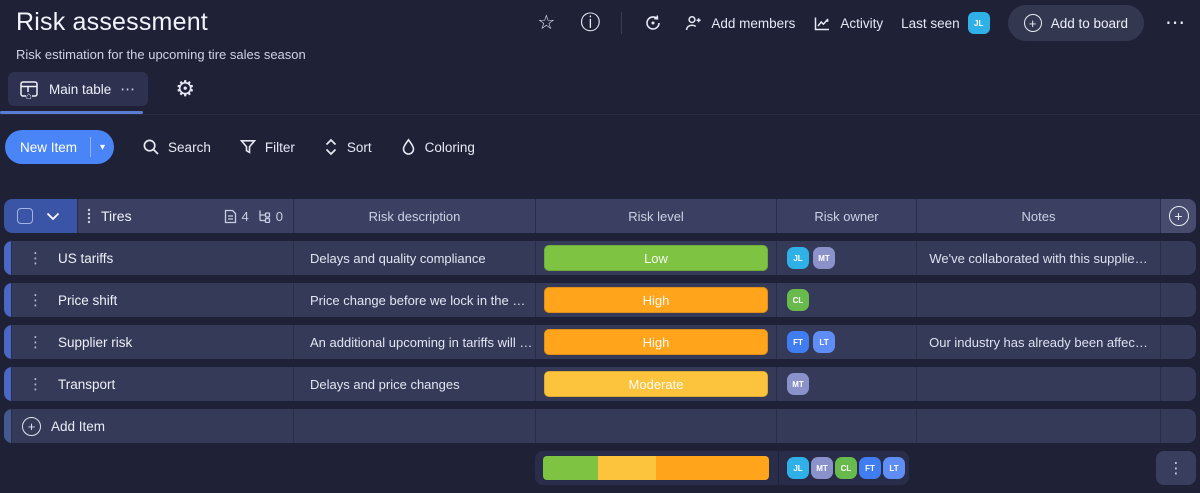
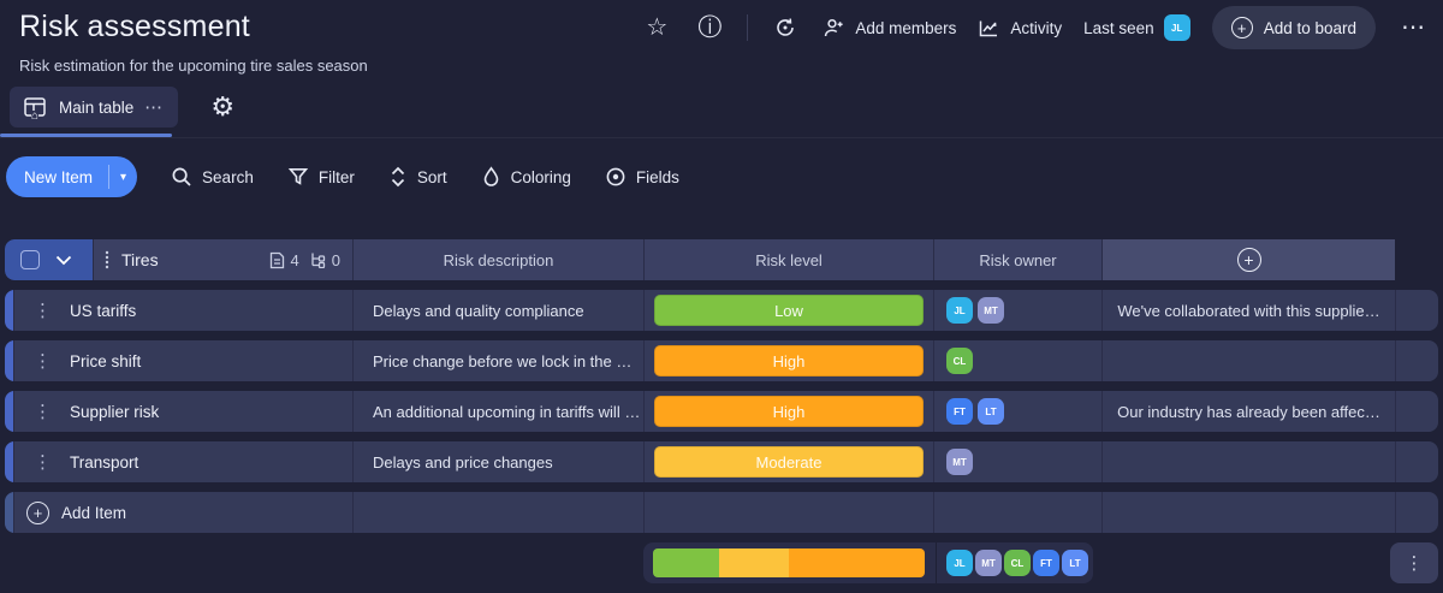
  Risk assessment
  Risk estimation for the upcoming tire sales season
  ☆
  ⓘ
  Add members
  Activity
  Last seen
  JL
  +
  Add to board
  ⋯
  ⌂
  Main table
  ⋯
  ⚙
  New Item
  ▾
  Search
  Filter
  Sort
  Coloring
+ Fields
  Tires
  4
  0
  Risk description
  Risk level
  Risk owner
- Notes
  +
  ⋮
  US tariffs
  Delays and quality compliance
  Low
  JL
  MT
  We've collaborated with this supplie…
  ⋮
  Price shift
  Price change before we lock in the …
  High
  CL
  ⋮
  Supplier risk
  An additional upcoming in tariffs will …
  High
  FT
  LT
  Our industry has already been affec…
  ⋮
  Transport
  Delays and price changes
  Moderate
  MT
  +
  Add Item
  JL
  MT
  CL
  FT
  LT
  ⋮
